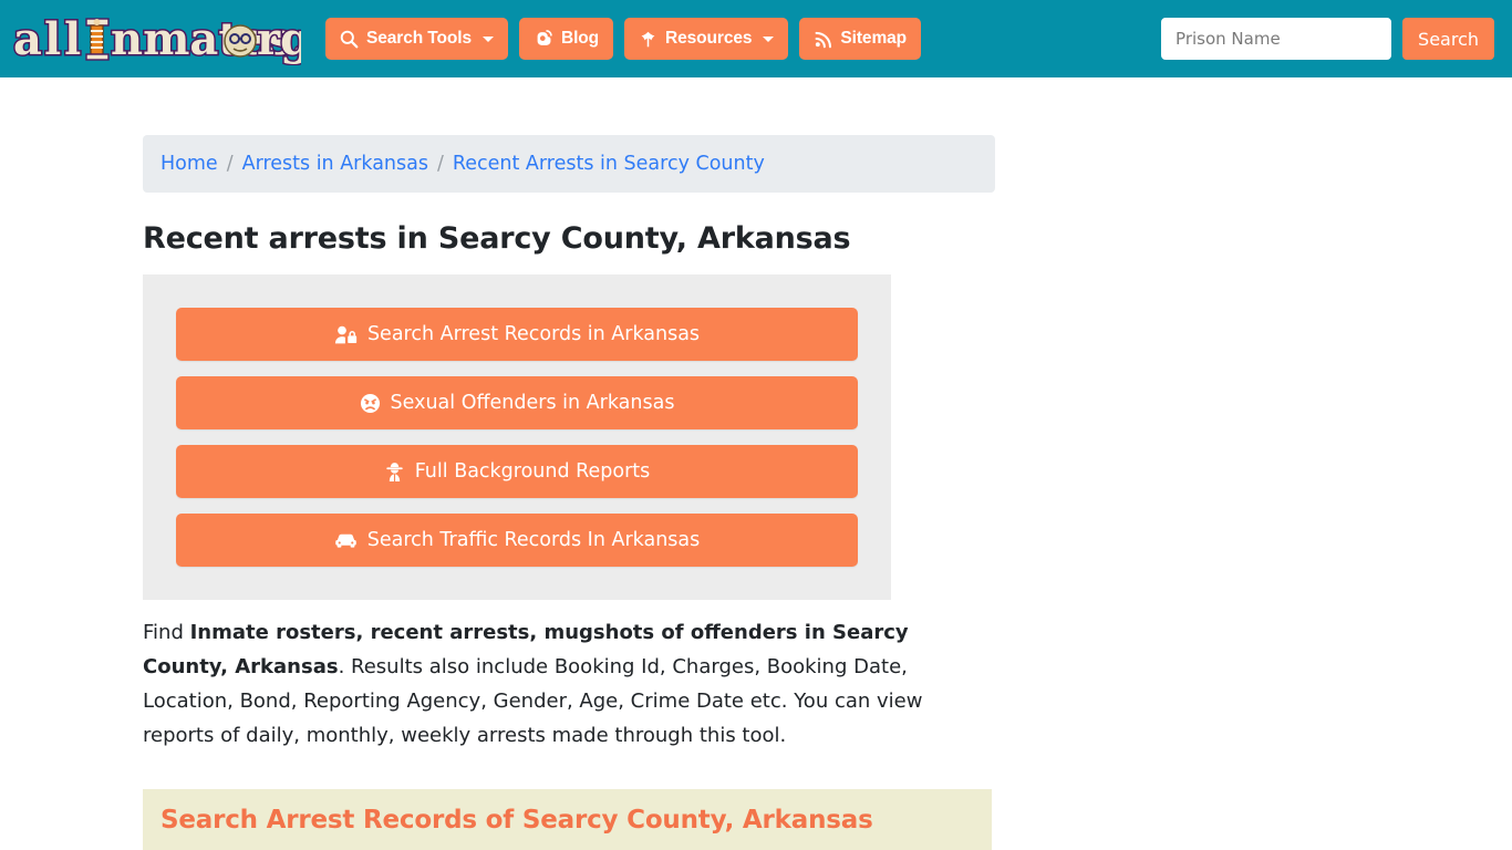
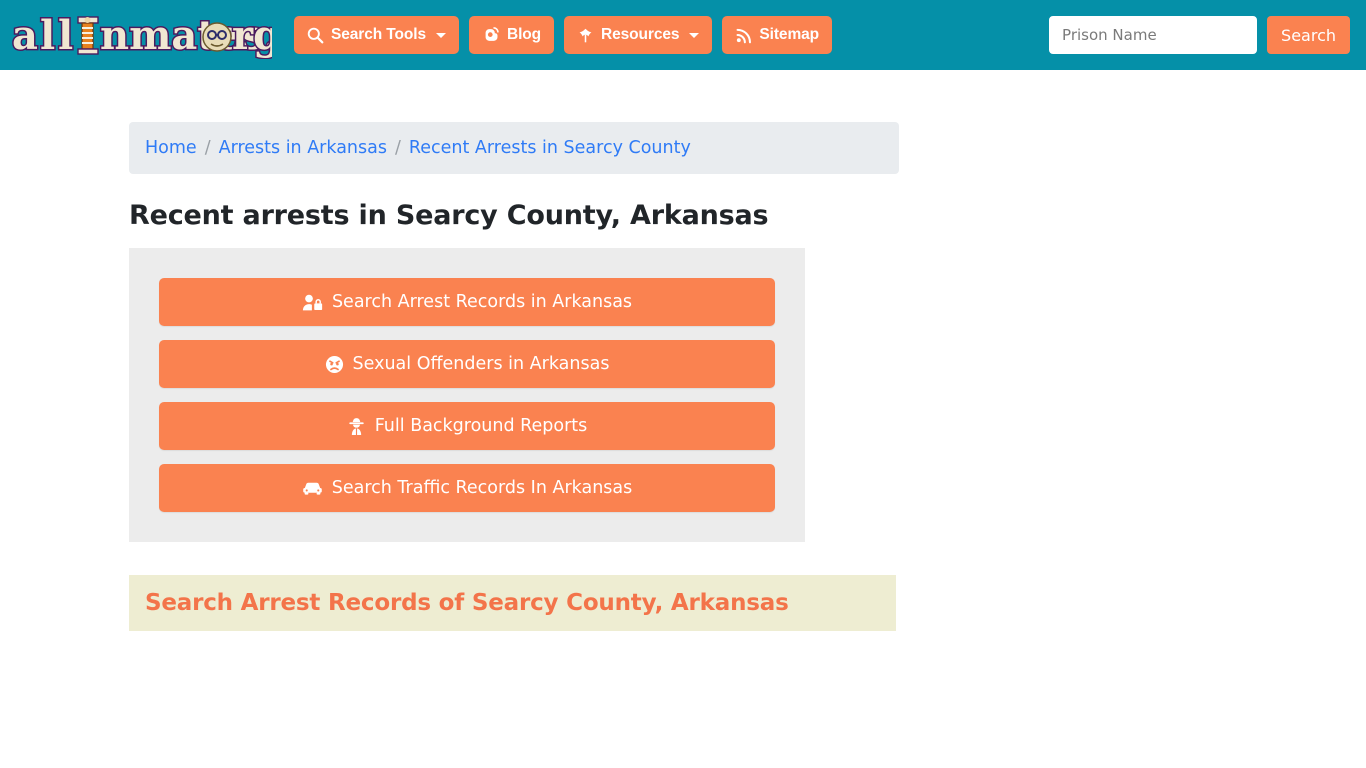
  a
  l
  l
  nmas.
  rg
  Search Tools
  Blog
  Resources
  Sitemap
  Prison Name
  Search
  Home
  /
  Arrests in Arkansas
  /
  Recent Arrests in Searcy County
  Recent arrests in Searcy County, Arkansas
  Search Arrest Records in Arkansas
  Sexual Offenders in Arkansas
  Full Background Reports
  Search Traffic Records In Arkansas
- Find Inmate rosters, recent arrests, mugshots of offenders in Searcy County, Arkansas. Results also include Booking Id, Charges, Booking Date, Location, Bond, Reporting Agency, Gender, Age, Crime Date etc. You can view reports of daily, monthly, weekly arrests made through this tool.
  Search Arrest Records of Searcy County, Arkansas
